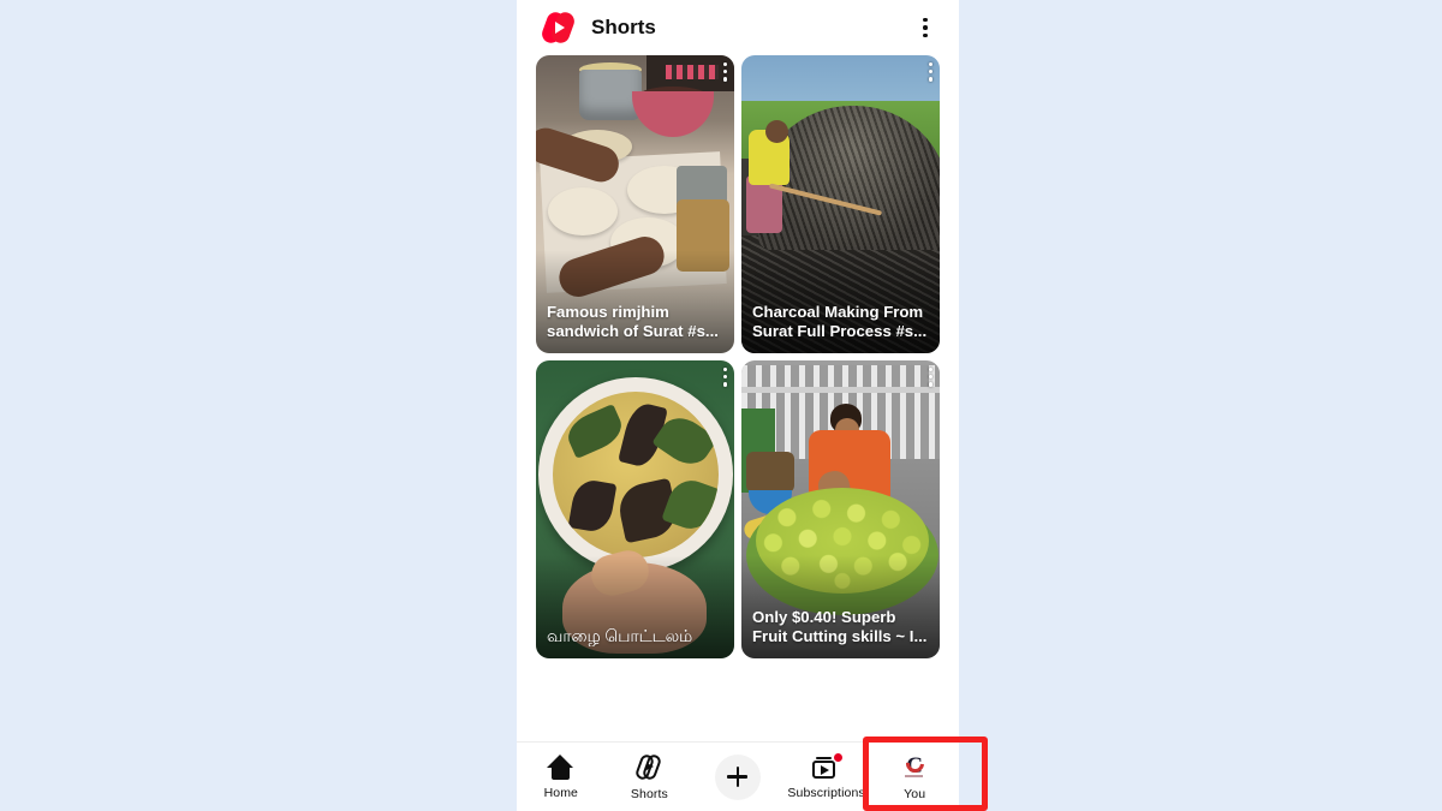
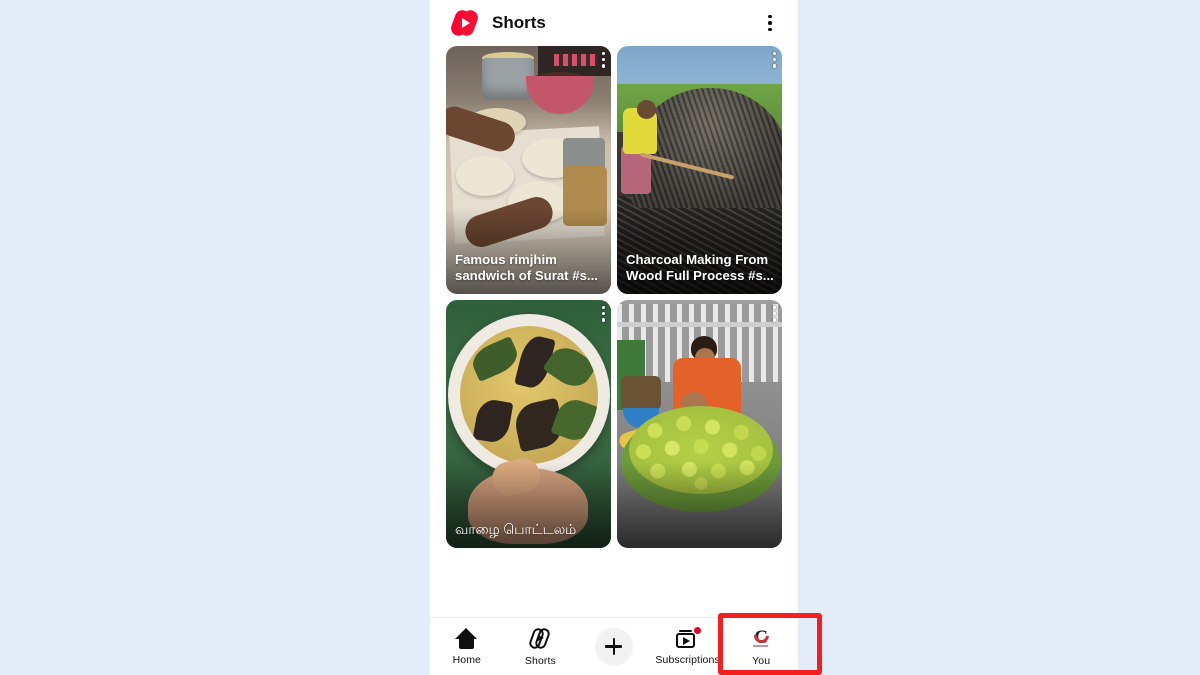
  Shorts
  Famous rimjhim sandwich of Surat #s...
- Charcoal Making From Surat Full Process #s...
+ Charcoal Making From Wood Full Process #s...
  வாழை பொட்டலம்
- Only $0.40! Superb Fruit Cutting skills ~ I...
  Home
  Shorts
  Subscriptions
  C
  You
